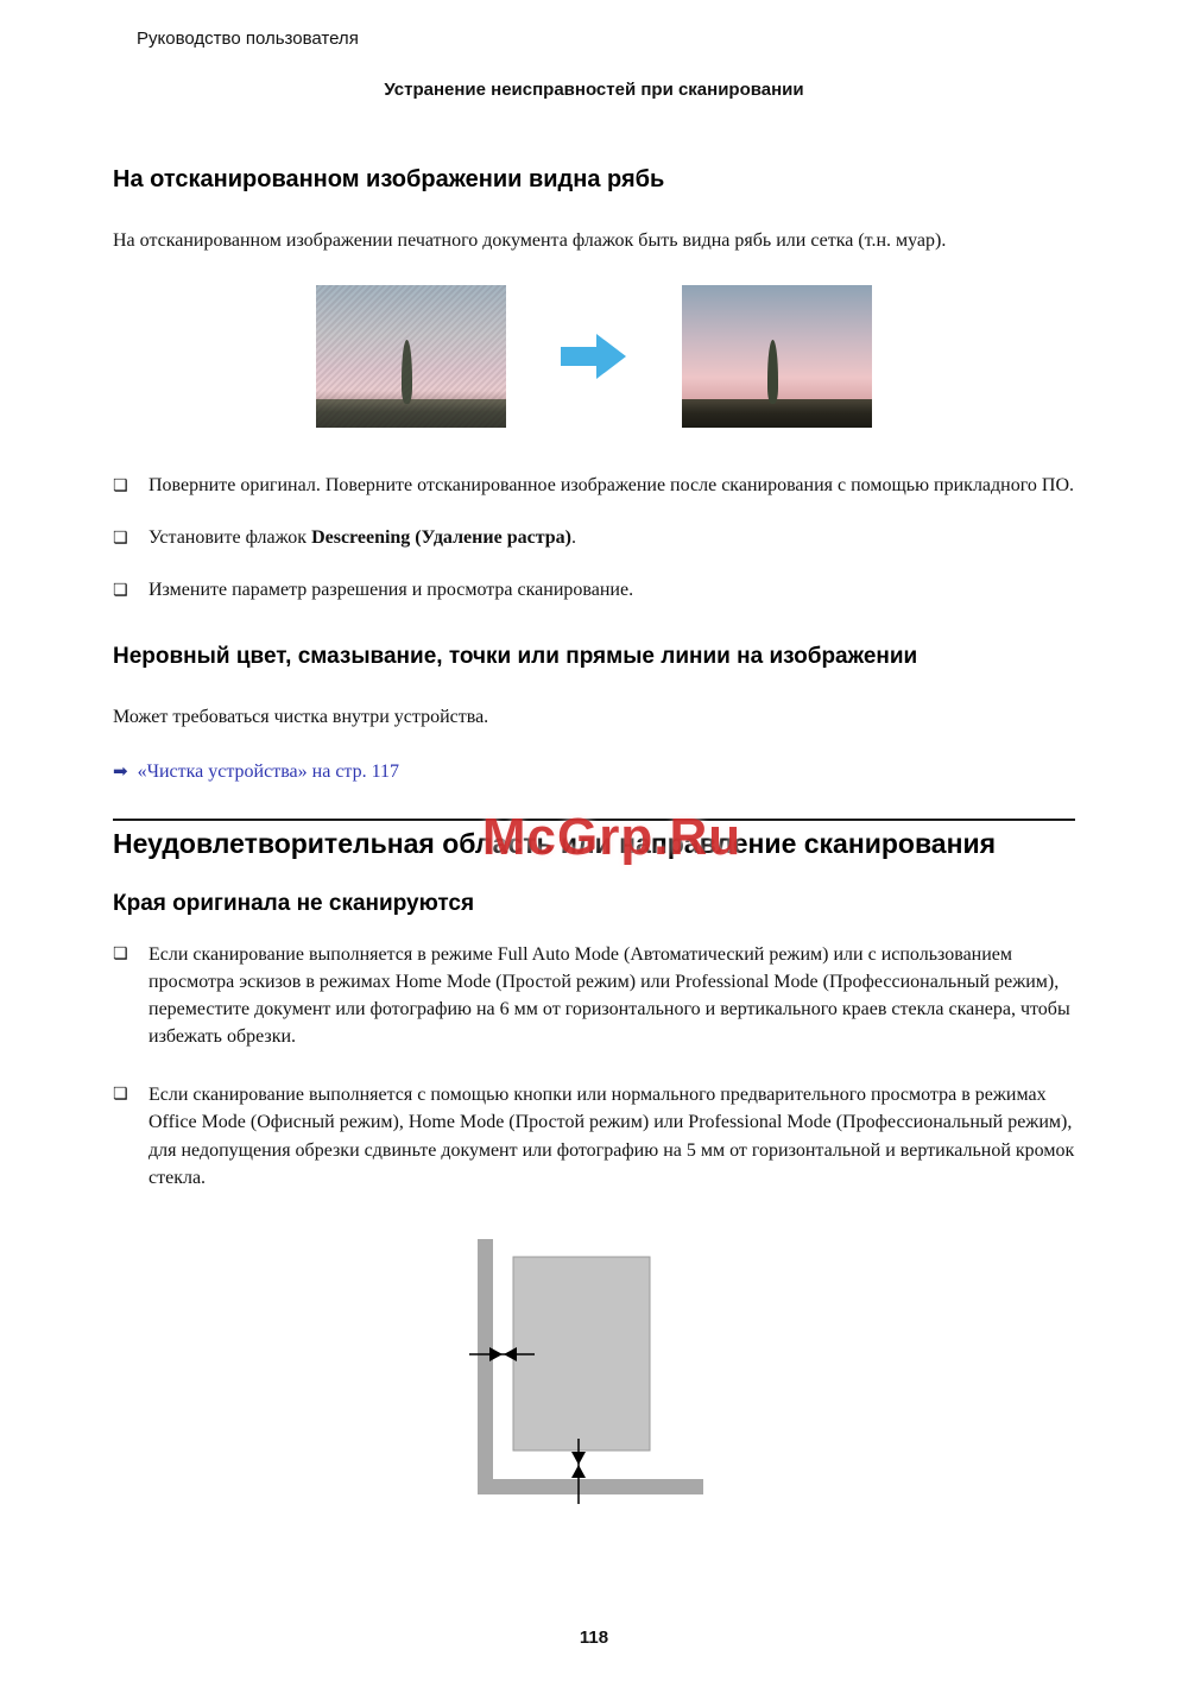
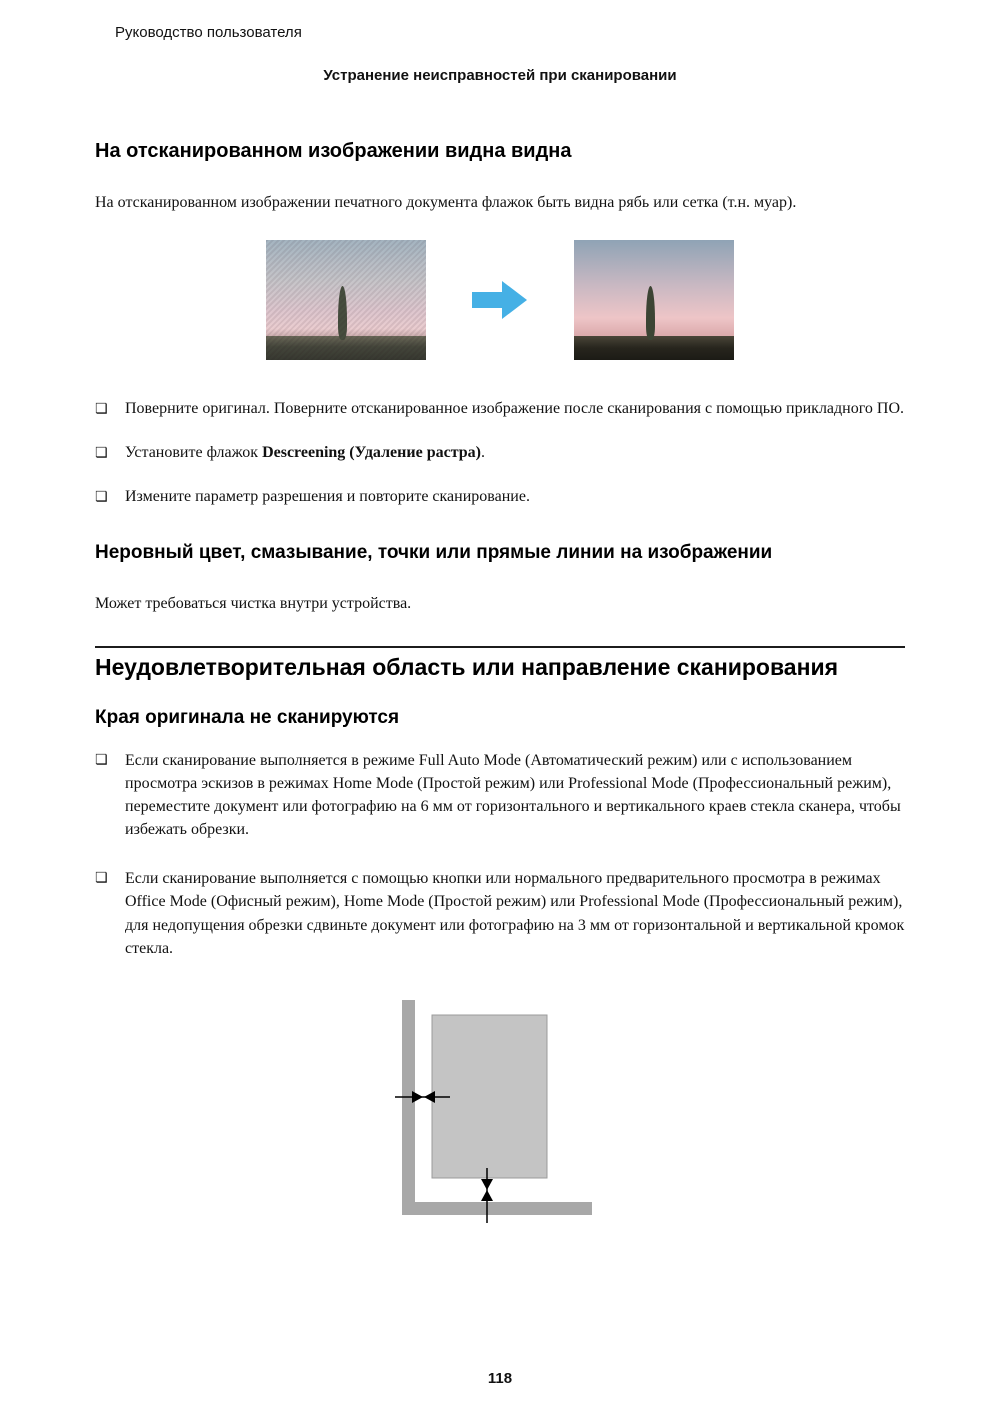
  Руководство пользователя
  Устранение неисправностей при сканировании
- На отсканированном изображении видна рябь
+ На отсканированном изображении видна видна
  На отсканированном изображении печатного документа флажок быть видна рябь или сетка (т.н. муар).
  ❏
  Поверните оригинал. Поверните отсканированное изображение после сканирования с помощью прикладного ПО.
  ❏
  Установите флажок Descreening (Удаление растра).
  ❏
- Измените параметр разрешения и просмотра сканирование.
+ Измените параметр разрешения и повторите сканирование.
  Неровный цвет, смазывание, точки или прямые линии на изображении
  Может требоваться чистка внутри устройства.
- ➡ «Чистка устройства» на стр. 117
  Неудовлетворительная область или направление сканирования
  Края оригинала не сканируются
  ❏
  Если сканирование выполняется в режиме Full Auto Mode (Автоматический режим) или с использованием просмотра эскизов в режимах Home Mode (Простой режим) или Professional Mode (Профессиональный режим), переместите документ или фотографию на 6 мм от горизонтального и вертикального краев стекла сканера, чтобы избежать обрезки.
  ❏
- Если сканирование выполняется с помощью кнопки или нормального предварительного просмотра в режимах Office Mode (Офисный режим), Home Mode (Простой режим) или Professional Mode (Профессиональный режим), для недопущения обрезки сдвиньте документ или фотографию на 5 мм от горизонтальной и вертикальной кромок стекла.
+ Если сканирование выполняется с помощью кнопки или нормального предварительного просмотра в режимах Office Mode (Офисный режим), Home Mode (Простой режим) или Professional Mode (Профессиональный режим), для недопущения обрезки сдвиньте документ или фотографию на 3 мм от горизонтальной и вертикальной кромок стекла.
- McGrp.Ru
  118
